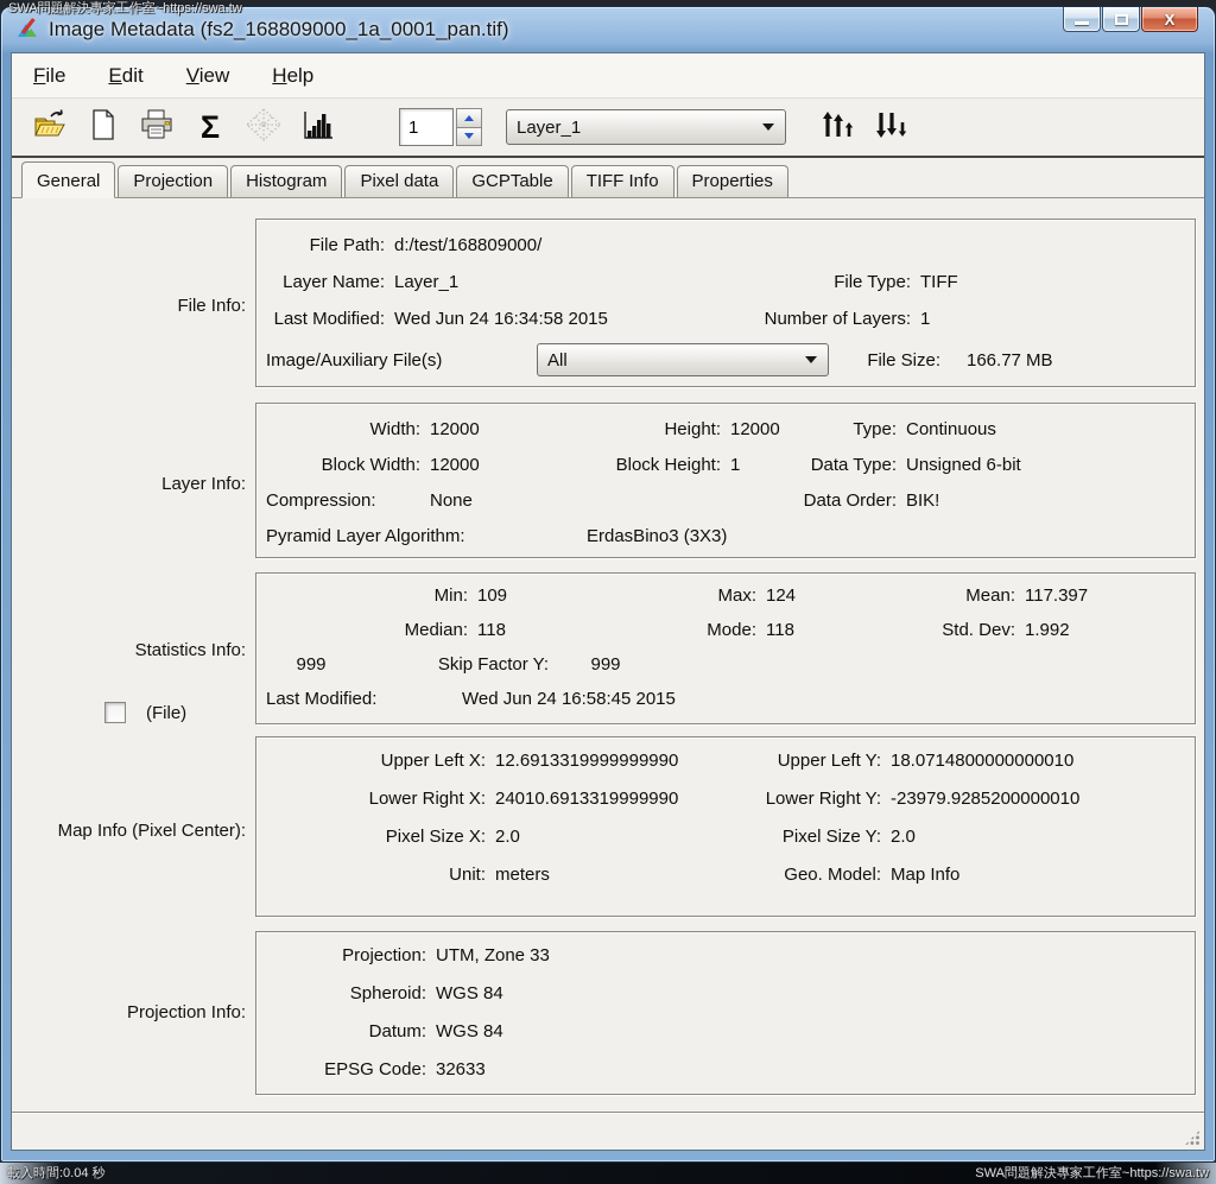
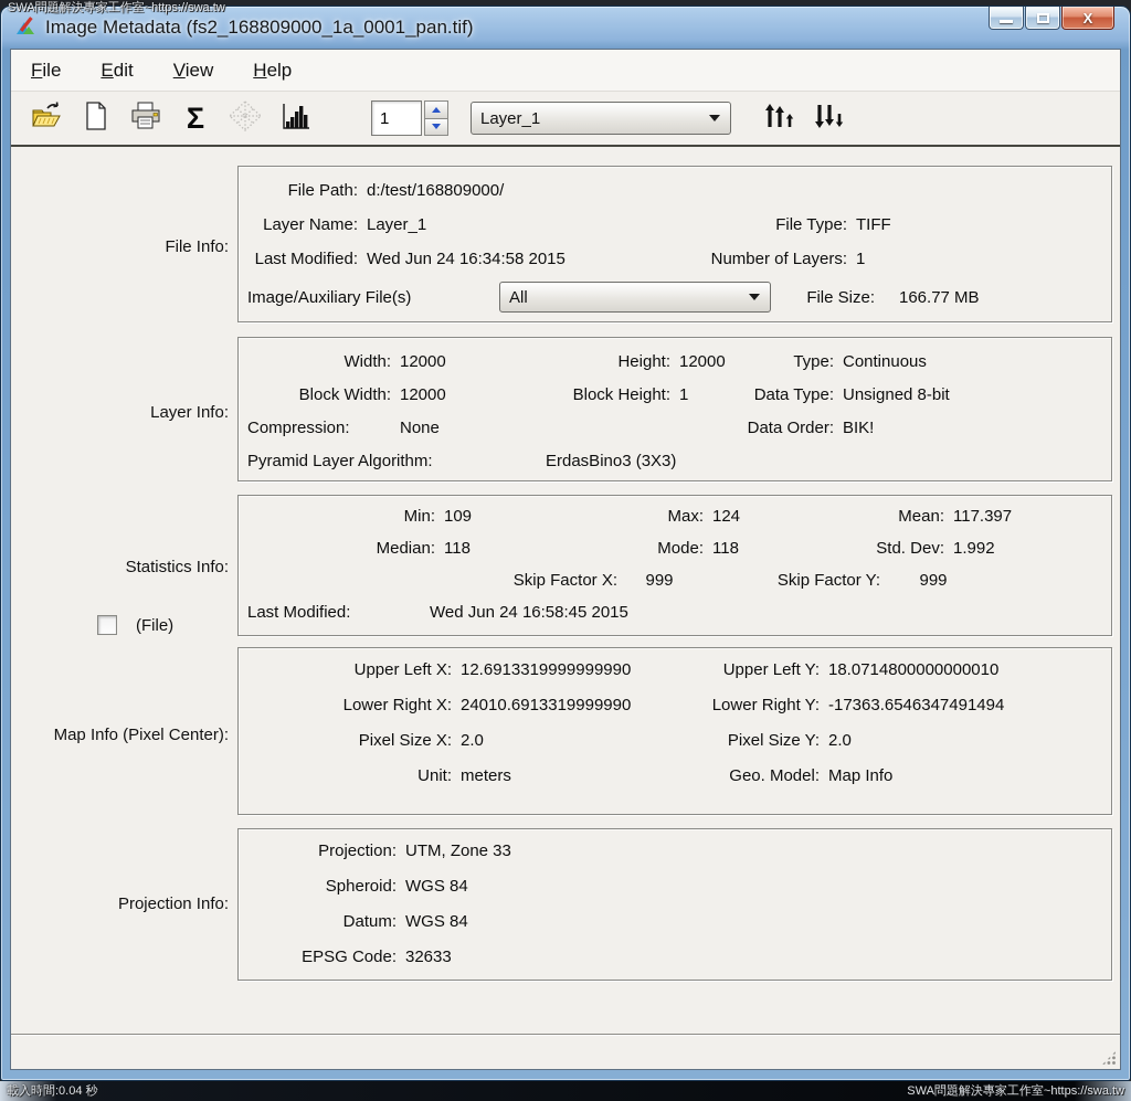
  SWA問題解決專家工作室~https://swa.tw
  Image Metadata (fs2_168809000_1a_0001_pan.tif)
  X
  File
  Edit
  View
  Help
  Σ
  1
  Layer_1
- General
- Projection
- Histogram
- Pixel data
- GCPTable
- TIFF Info
- Properties
  File Info:
  Layer Info:
  Statistics Info:
  (File)
  Map Info (Pixel Center):
  Projection Info:
  File Path:
  d:/test/168809000/
  Layer Name:
  Layer_1
  File Type:
  TIFF
  Last Modified:
  Wed Jun 24 16:34:58 2015
  Number of Layers:
  1
  Image/Auxiliary File(s)
  All
  File Size:
  166.77 MB
  Width:
  12000
  Height:
  12000
  Type:
  Continuous
  Block Width:
  12000
  Block Height:
  1
  Data Type:
- Unsigned 6-bit
+ Unsigned 8-bit
  Compression:
  None
  Data Order:
  BIK!
  Pyramid Layer Algorithm:
  ErdasBino3 (3X3)
  Min:
  109
  Max:
  124
  Mean:
  117.397
  Median:
  118
  Mode:
  118
  Std. Dev:
  1.992
+ Skip Factor X:
  999
  Skip Factor Y:
  999
  Last Modified:
  Wed Jun 24 16:58:45 2015
  Upper Left X:
  12.6913319999999990
  Upper Left Y:
  18.0714800000000010
  Lower Right X:
  24010.6913319999990
  Lower Right Y:
- -23979.9285200000010
+ -17363.6546347491494
  Pixel Size X:
  2.0
  Pixel Size Y:
  2.0
  Unit:
  meters
  Geo. Model:
  Map Info
  Projection:
  UTM, Zone 33
  Spheroid:
  WGS 84
  Datum:
  WGS 84
  EPSG Code:
  32633
  載入時間:0.04 秒
  SWA問題解決專家工作室~https://swa.tw
